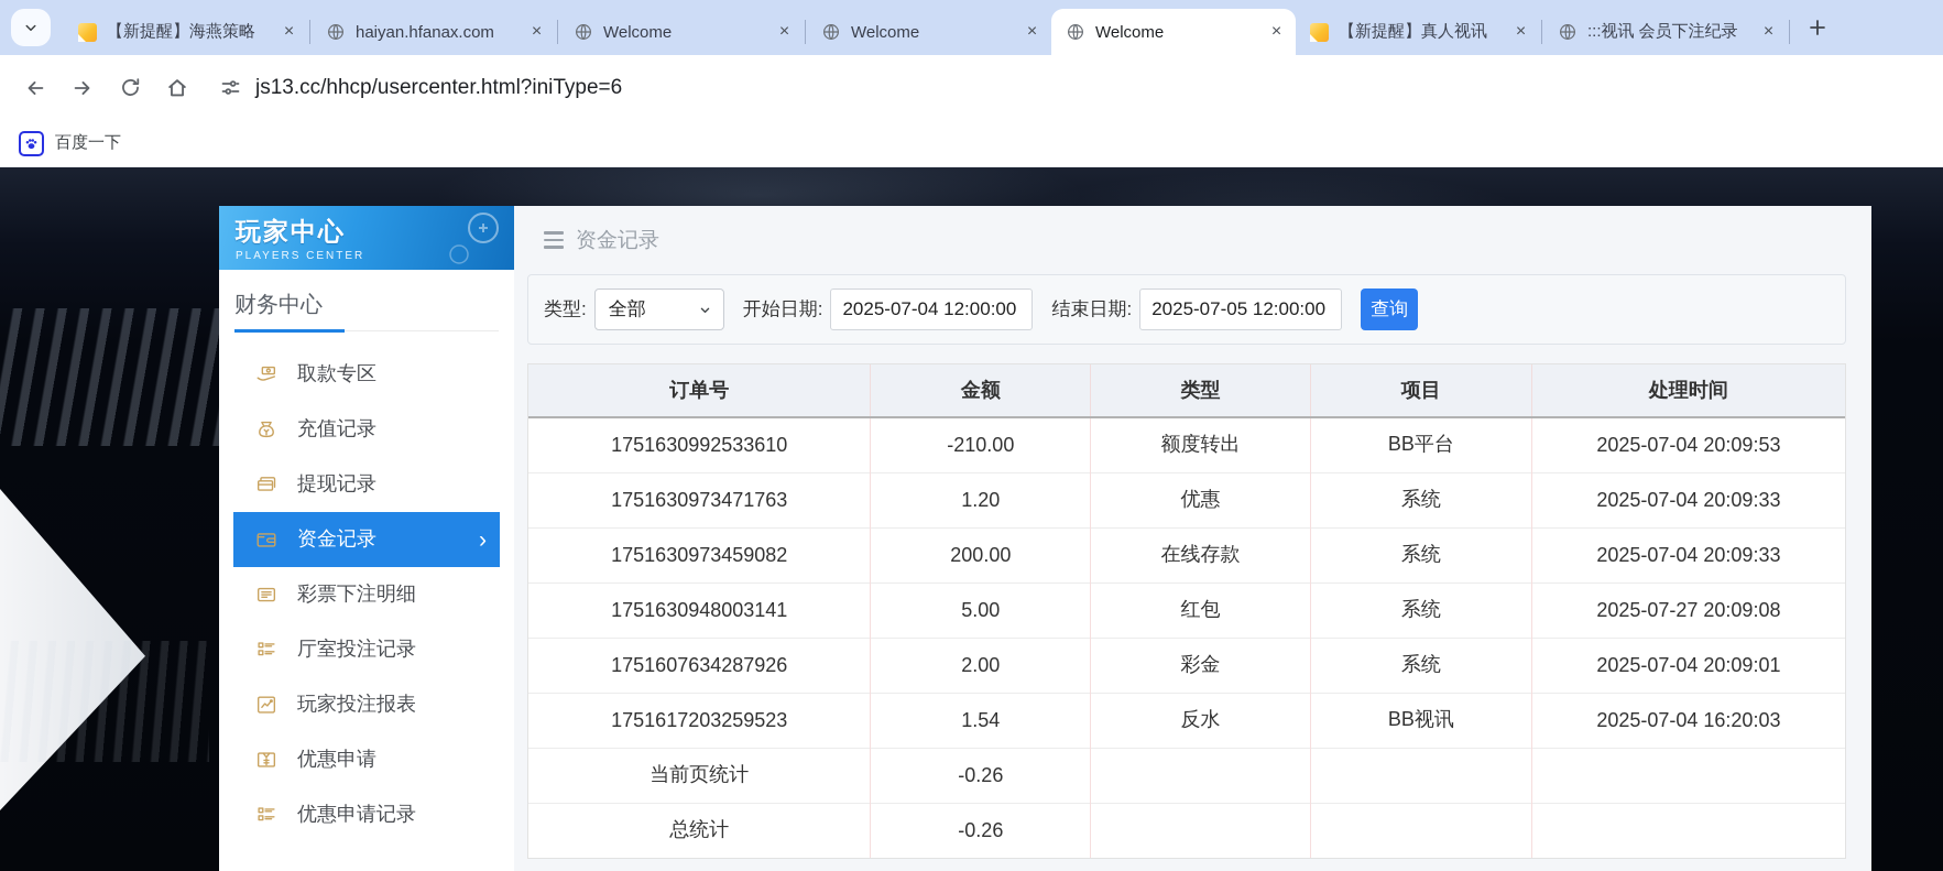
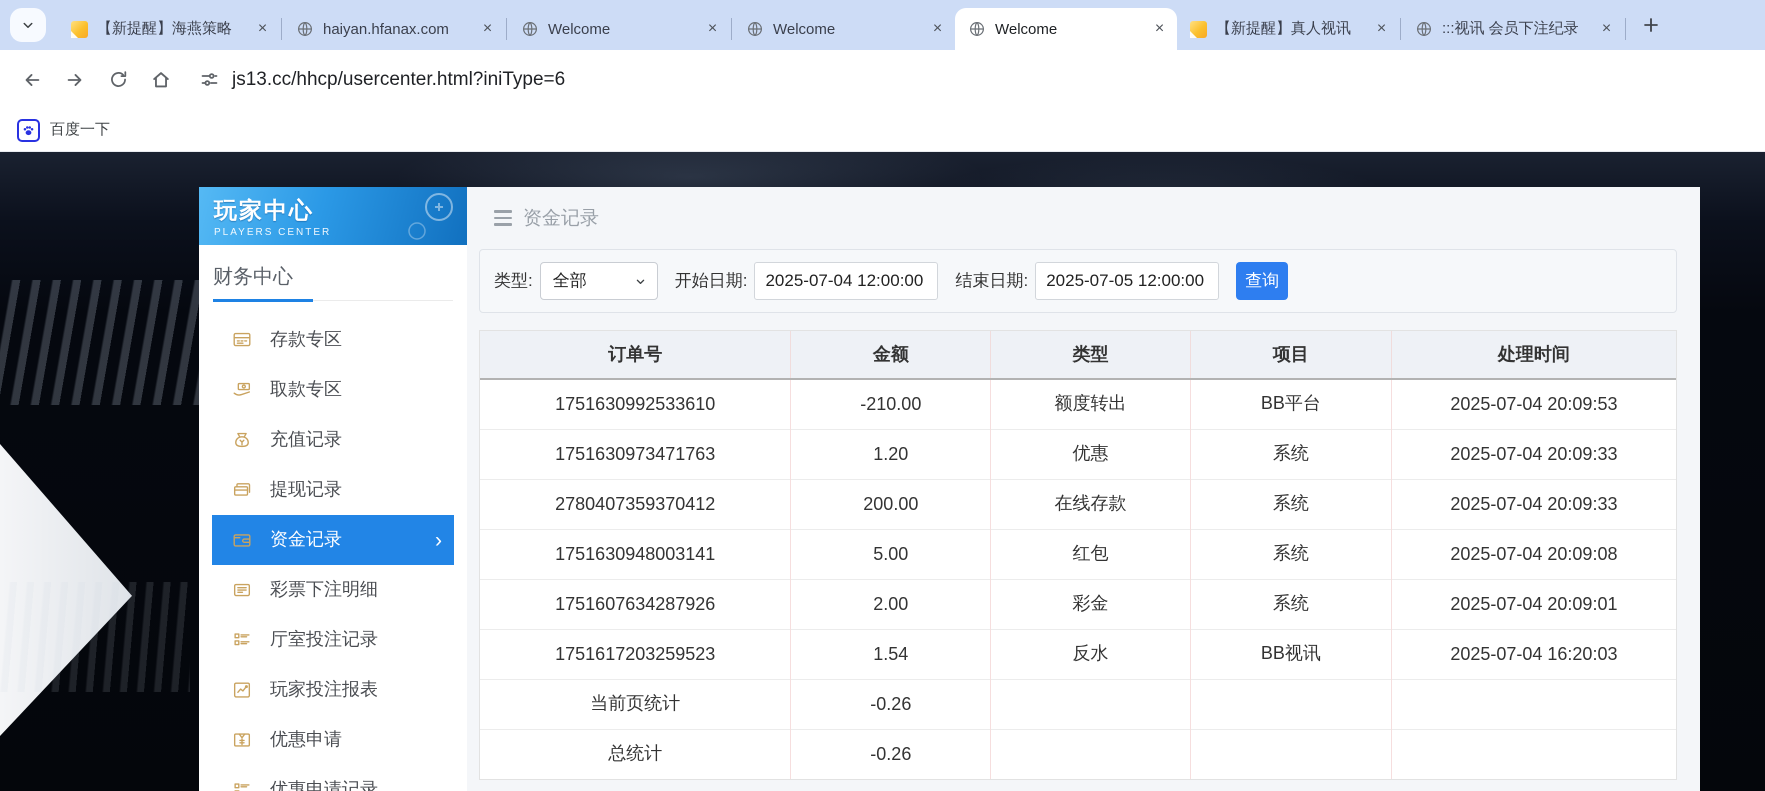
  【新提醒】海燕策略
  ×
  haiyan.hfanax.com
  ×
  Welcome
  ×
  Welcome
  ×
  Welcome
  ×
  【新提醒】真人视讯
  ×
  :::视讯 会员下注纪录
  ×
  js13.cc/hhcp/usercenter.html?iniType=6
  百度一下
  玩家中心
  PLAYERS CENTER
  财务中心
+ 存款专区
  取款专区
  充值记录
  提现记录
  资金记录
  ›
  彩票下注明细
  厅室投注记录
  玩家投注报表
  优惠申请
  优惠申请记录
  资金记录
  类型:
  全部
  开始日期:
  2025-07-04 12:00:00
  结束日期:
  2025-07-05 12:00:00
  查询
  订单号	金额	类型	项目	处理时间
  1751630992533610	-210.00	额度转出	BB平台	2025-07-04 20:09:53
  1751630973471763	1.20	优惠	系统	2025-07-04 20:09:33
- 1751630973459082	200.00	在线存款	系统	2025-07-04 20:09:33
+ 2780407359370412	200.00	在线存款	系统	2025-07-04 20:09:33
- 1751630948003141	5.00	红包	系统	2025-07-27 20:09:08
+ 1751630948003141	5.00	红包	系统	2025-07-04 20:09:08
  1751607634287926	2.00	彩金	系统	2025-07-04 20:09:01
  1751617203259523	1.54	反水	BB视讯	2025-07-04 16:20:03
  当前页统计	-0.26
  总统计	-0.26
